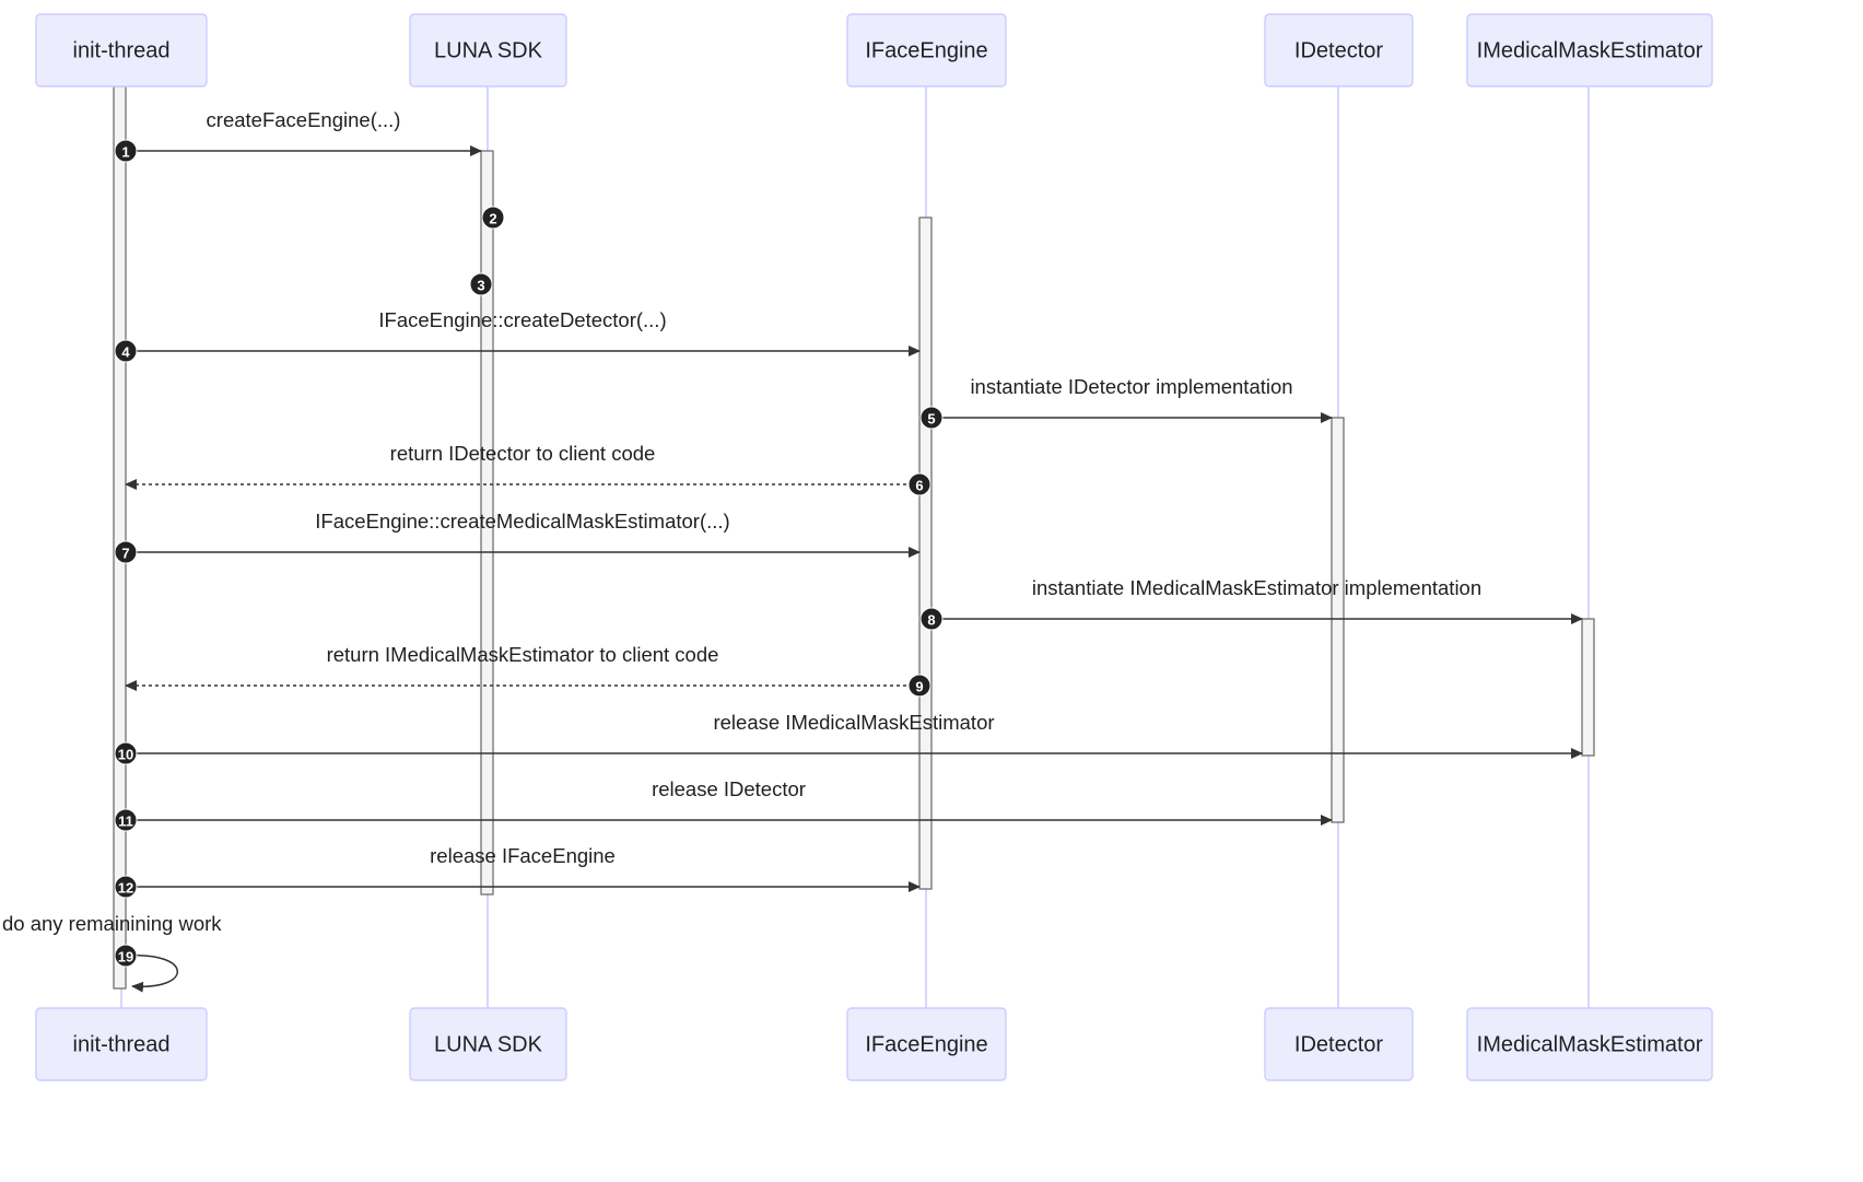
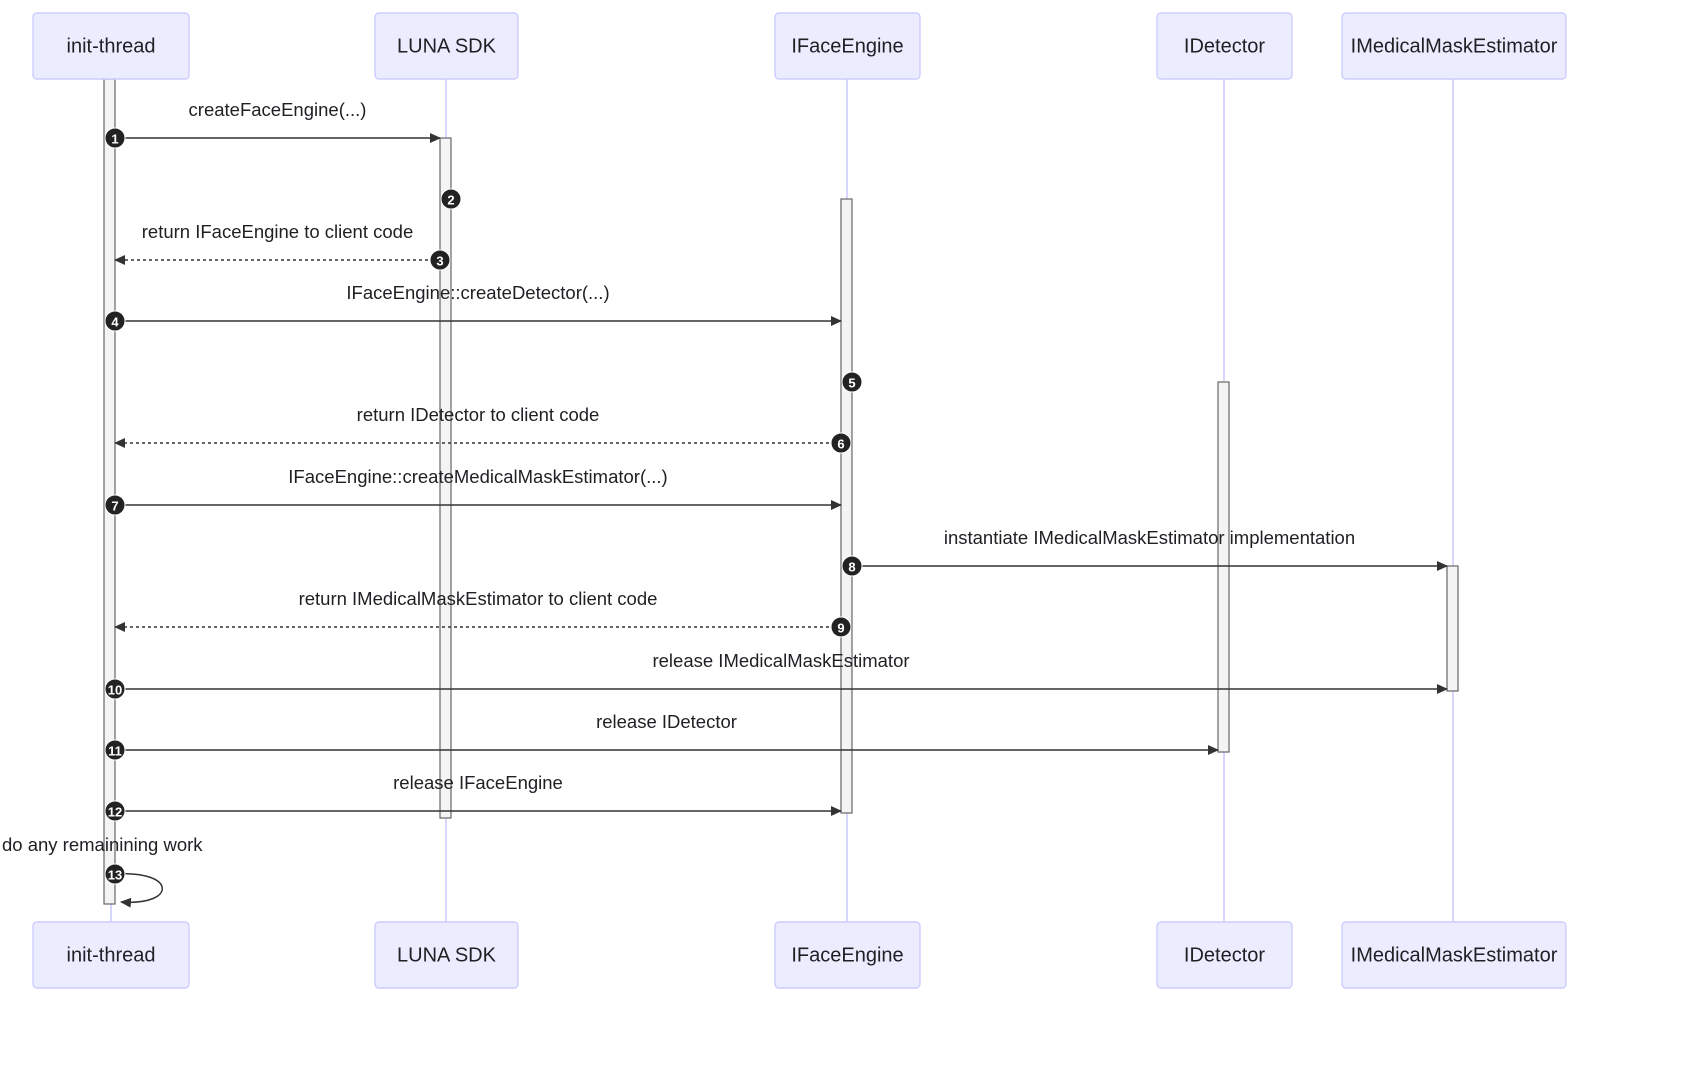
  createFaceEngine(...)
+ return IFaceEngine to client code
  IFaceEngine::createDetector(...)
- instantiate IDetector implementation
  return IDetector to client code
  IFaceEngine::createMedicalMaskEstimator(...)
  instantiate IMedicalMaskEstimator implementation
  return IMedicalMaskEstimator to client code
  release IMedicalMaskEstimator
  release IDetector
  release IFaceEngine
  do any remainining work
  init-thread
  LUNA SDK
  IFaceEngine
  IDetector
  IMedicalMaskEstimator
  init-thread
  LUNA SDK
  IFaceEngine
  IDetector
  IMedicalMaskEstimator
  1
  2
  3
  4
  5
  6
  7
  8
  9
  10
  11
  12
- 19
+ 13
